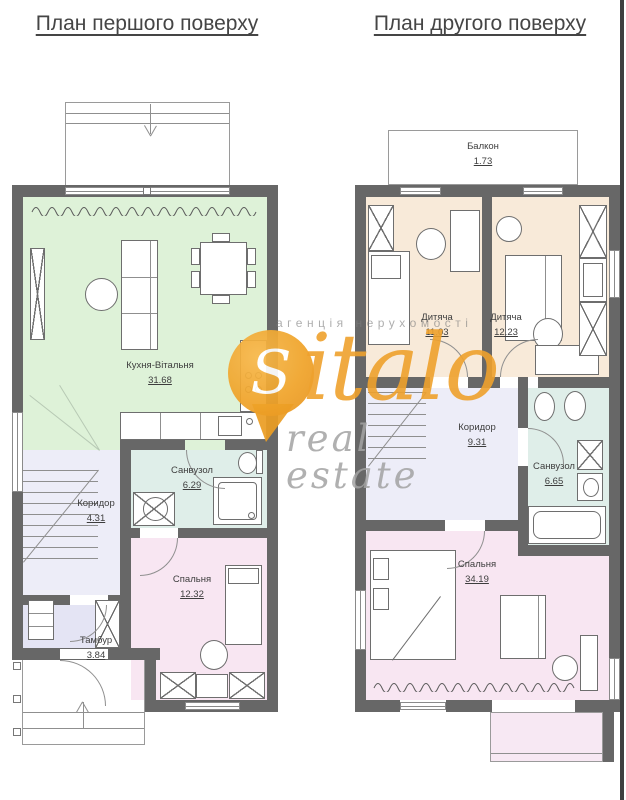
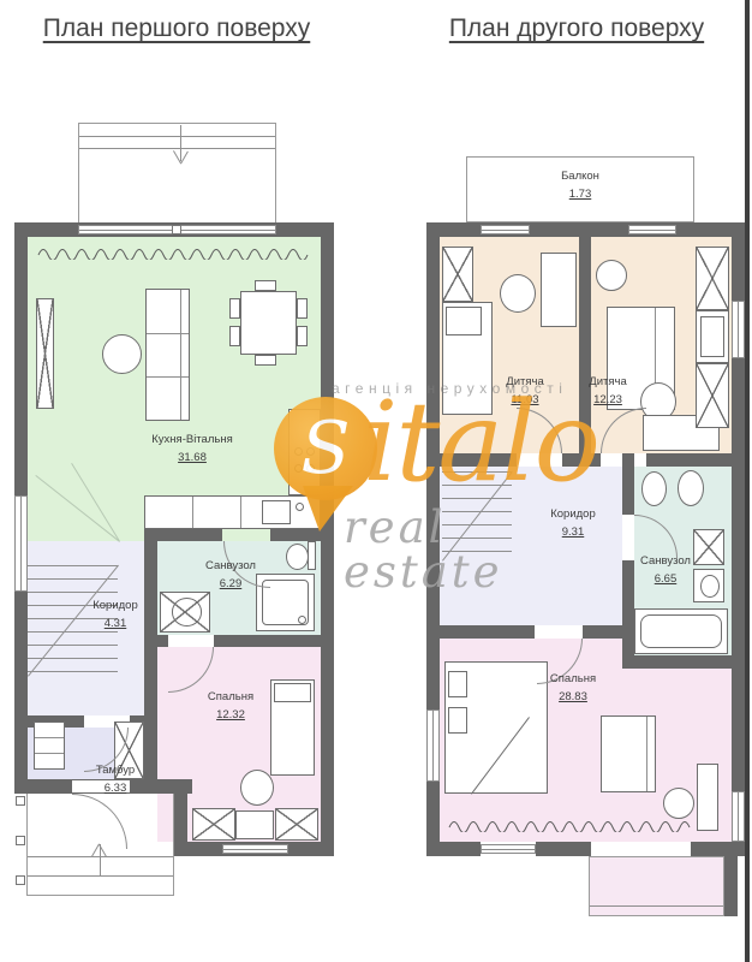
  План першого поверху
  План другого поверху
  Кухня-Вітальня
  31.68
  Санвузол
  6.29
  Коридор
  4.31
  Спальня
  12.32
  Тамбур
- 3.84
+ 6.33
  Балкон
  1.73
  Дитяча
  11.03
  Дитяча
  12.23
  Коридор
  9.31
  Санвузол
  6.65
  Спальня
- 34.19
+ 28.83
  агенція нерухомості
  S
  italo
  real estate
